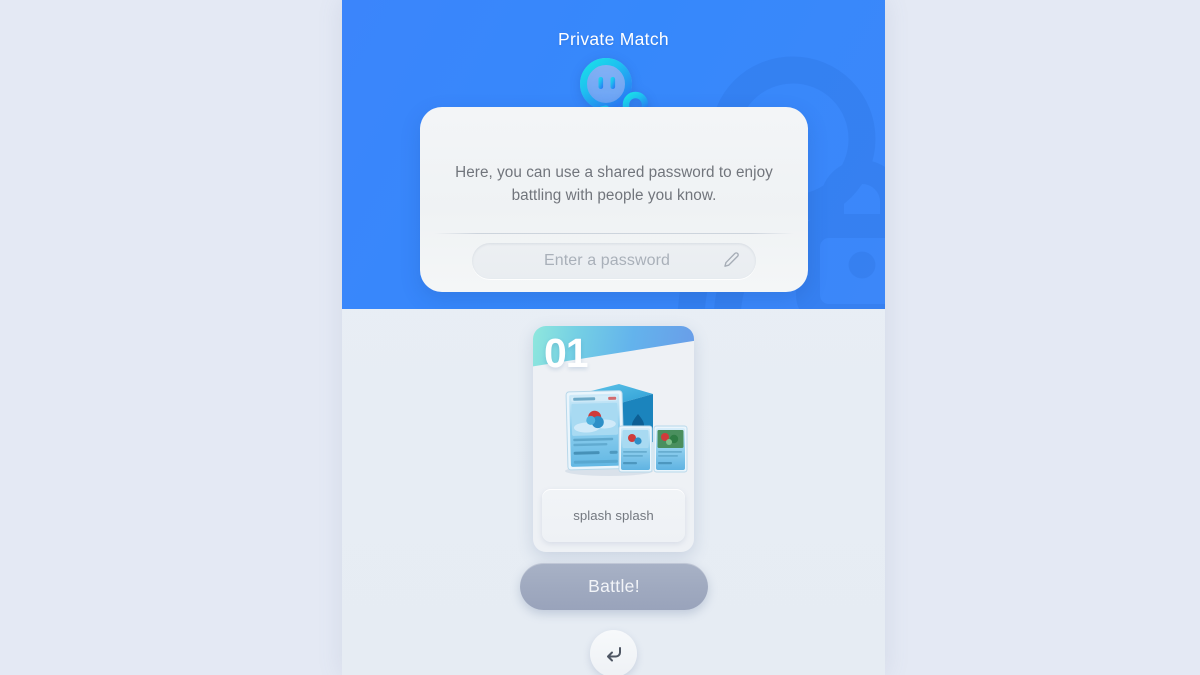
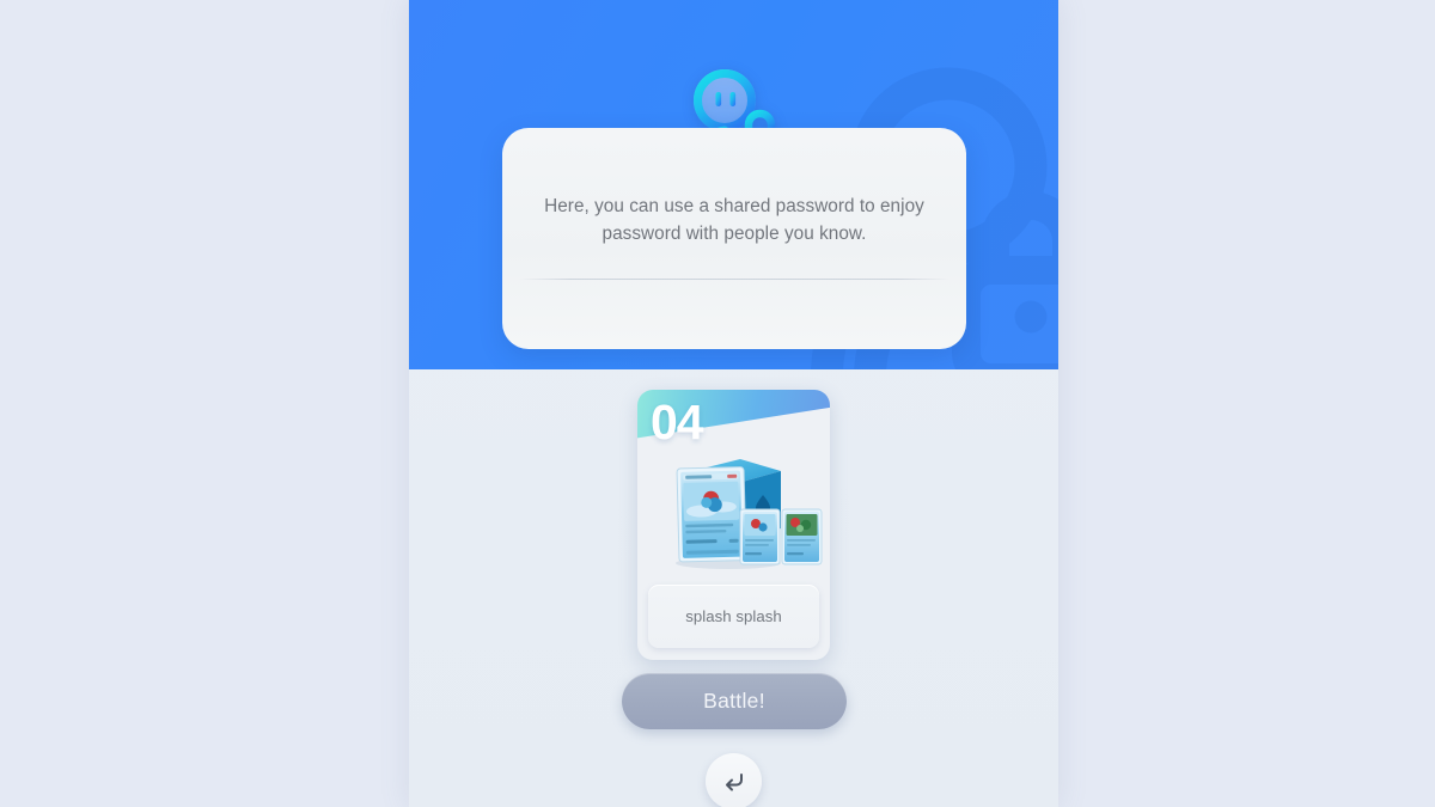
- Private Match
- Here, you can use a shared password to enjoy battling with people you know.
+ Here, you can use a shared password to enjoy password with people you know.
- Enter a password
- 01
+ 04
  splash splash
  Battle!
